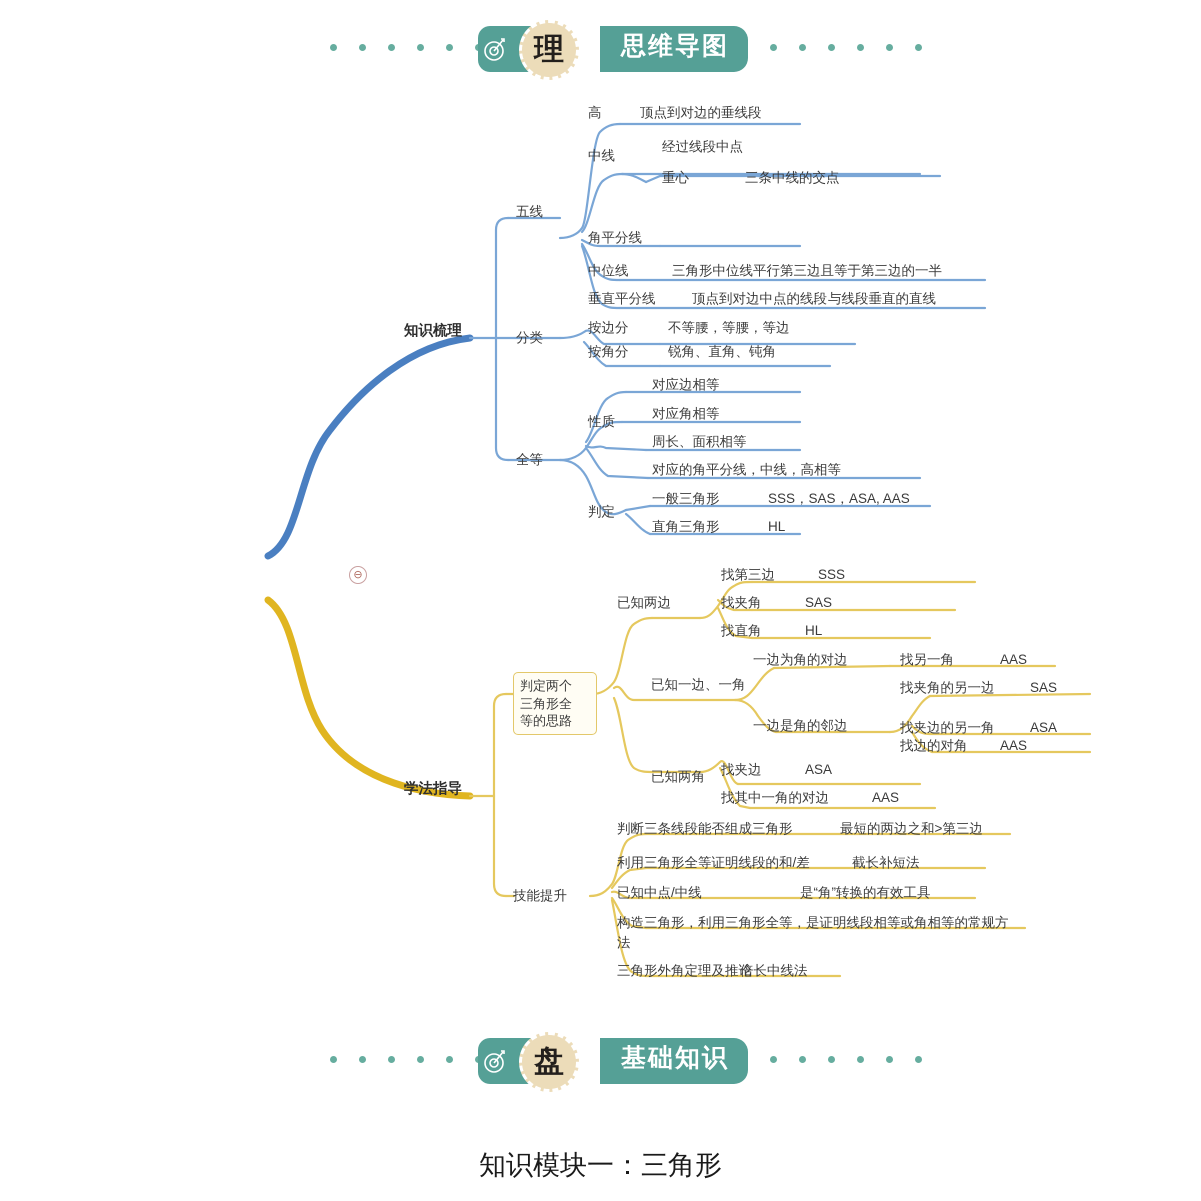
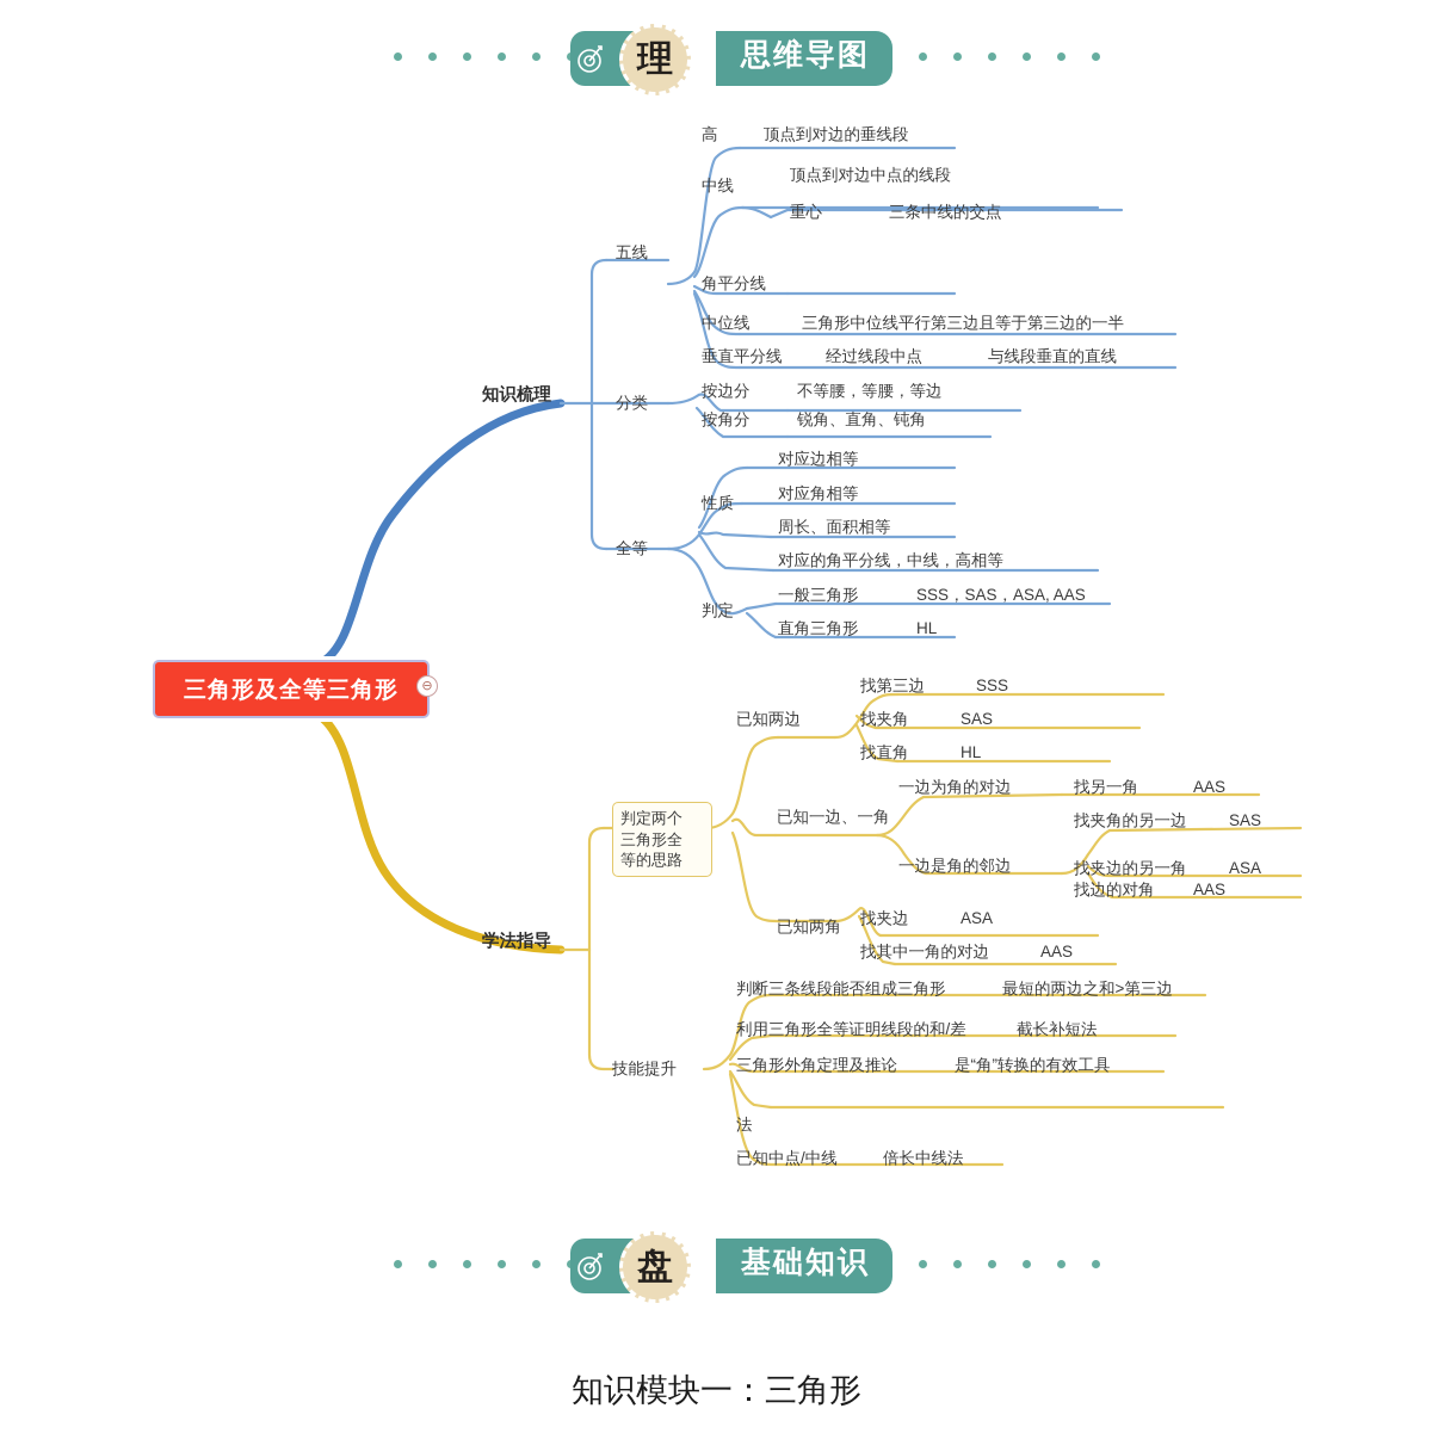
  思维导图
  理
+ 三角形及全等三角形
  ⊖
  知识梳理
  学法指导
  五线
  高
  顶点到对边的垂线段
  中线
- 经过线段中点
+ 顶点到对边中点的线段
  重心
  三条中线的交点
  角平分线
  中位线
  三角形中位线平行第三边且等于第三边的一半
  垂直平分线
- 顶点到对边中点的线段
+ 经过线段中点
  与线段垂直的直线
  分类
  按边分
  不等腰，等腰，等边
  按角分
  锐角、直角、钝角
  全等
  性质
  对应边相等
  对应角相等
  周长、面积相等
  对应的角平分线，中线，高相等
  判定
  一般三角形
  SSS，SAS，ASA, AAS
  直角三角形
  HL
  判定两个
  三角形全
  等的思路
  已知两边
  找第三边
  SSS
  找夹角
  SAS
  找直角
  HL
  已知一边、一角
  一边为角的对边
  找另一角
  AAS
  一边是角的邻边
  找夹角的另一边
  SAS
  找夹边的另一角
  ASA
  找边的对角
  AAS
  已知两角
  找夹边
  ASA
  找其中一角的对边
  AAS
  技能提升
  判断三条线段能否组成三角形
  最短的两边之和>第三边
  利用三角形全等证明线段的和/差
  截长补短法
- 已知中点/中线
+ 三角形外角定理及推论
  是“角”转换的有效工具
- 构造三角形，利用三角形全等，是证明线段相等或角相等的常规方
  法
- 三角形外角定理及推论
+ 已知中点/中线
  倍长中线法
  基础知识
  盘
  知识模块一：三角形
